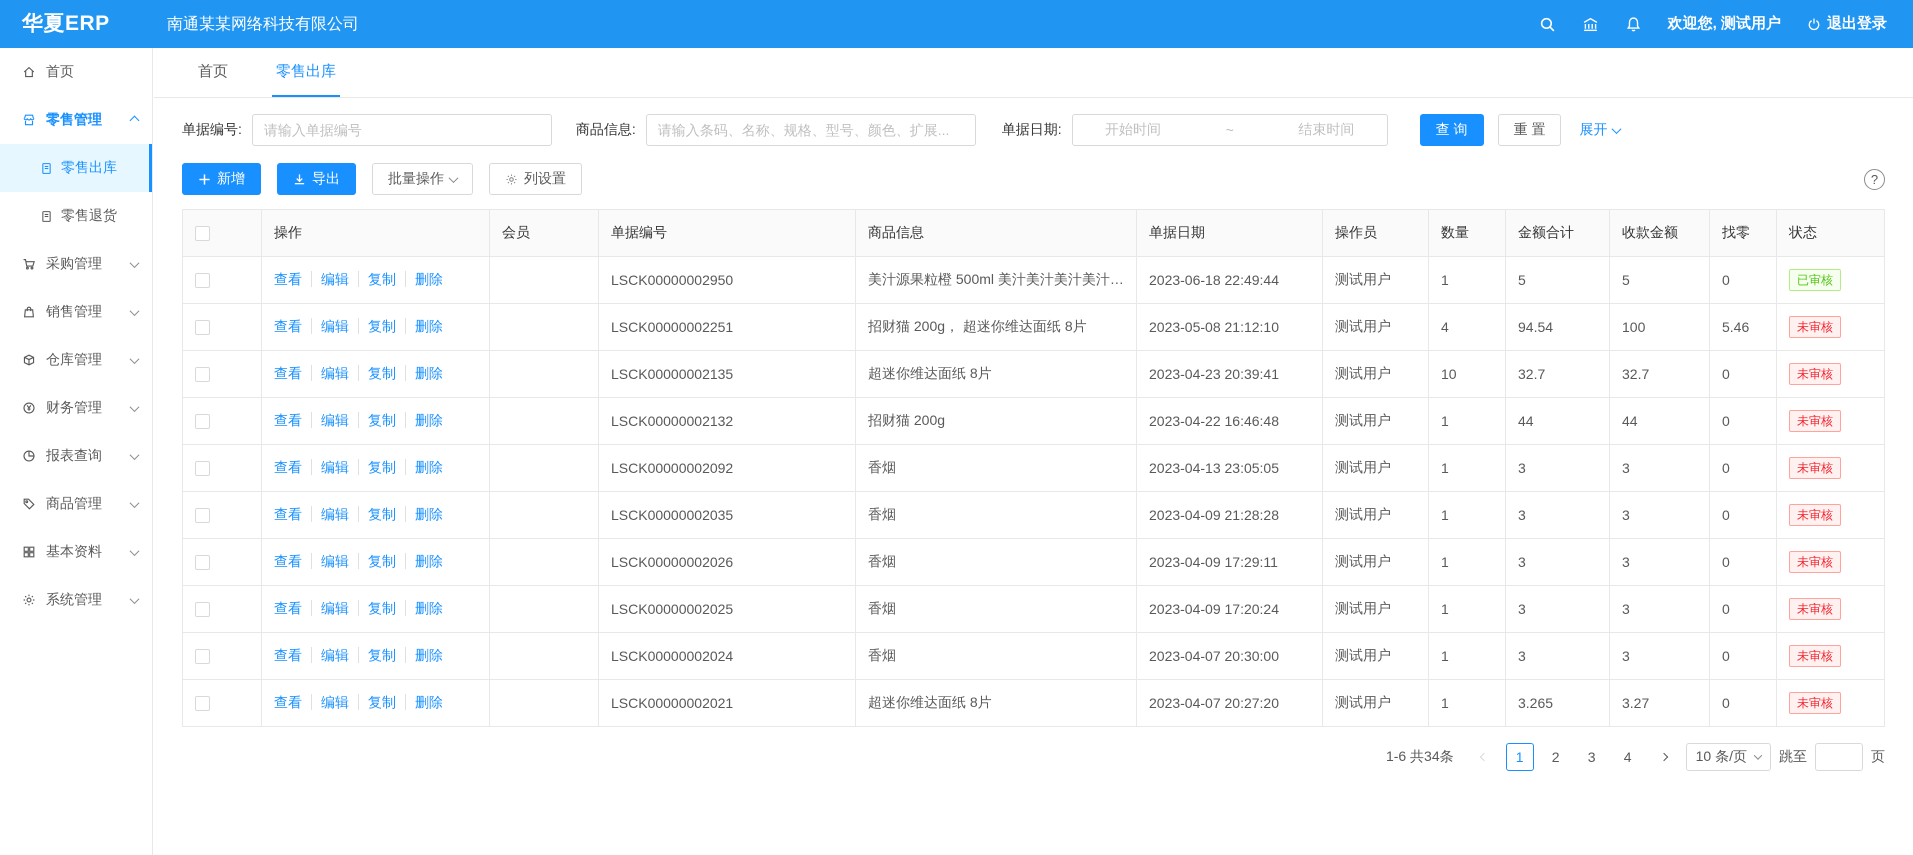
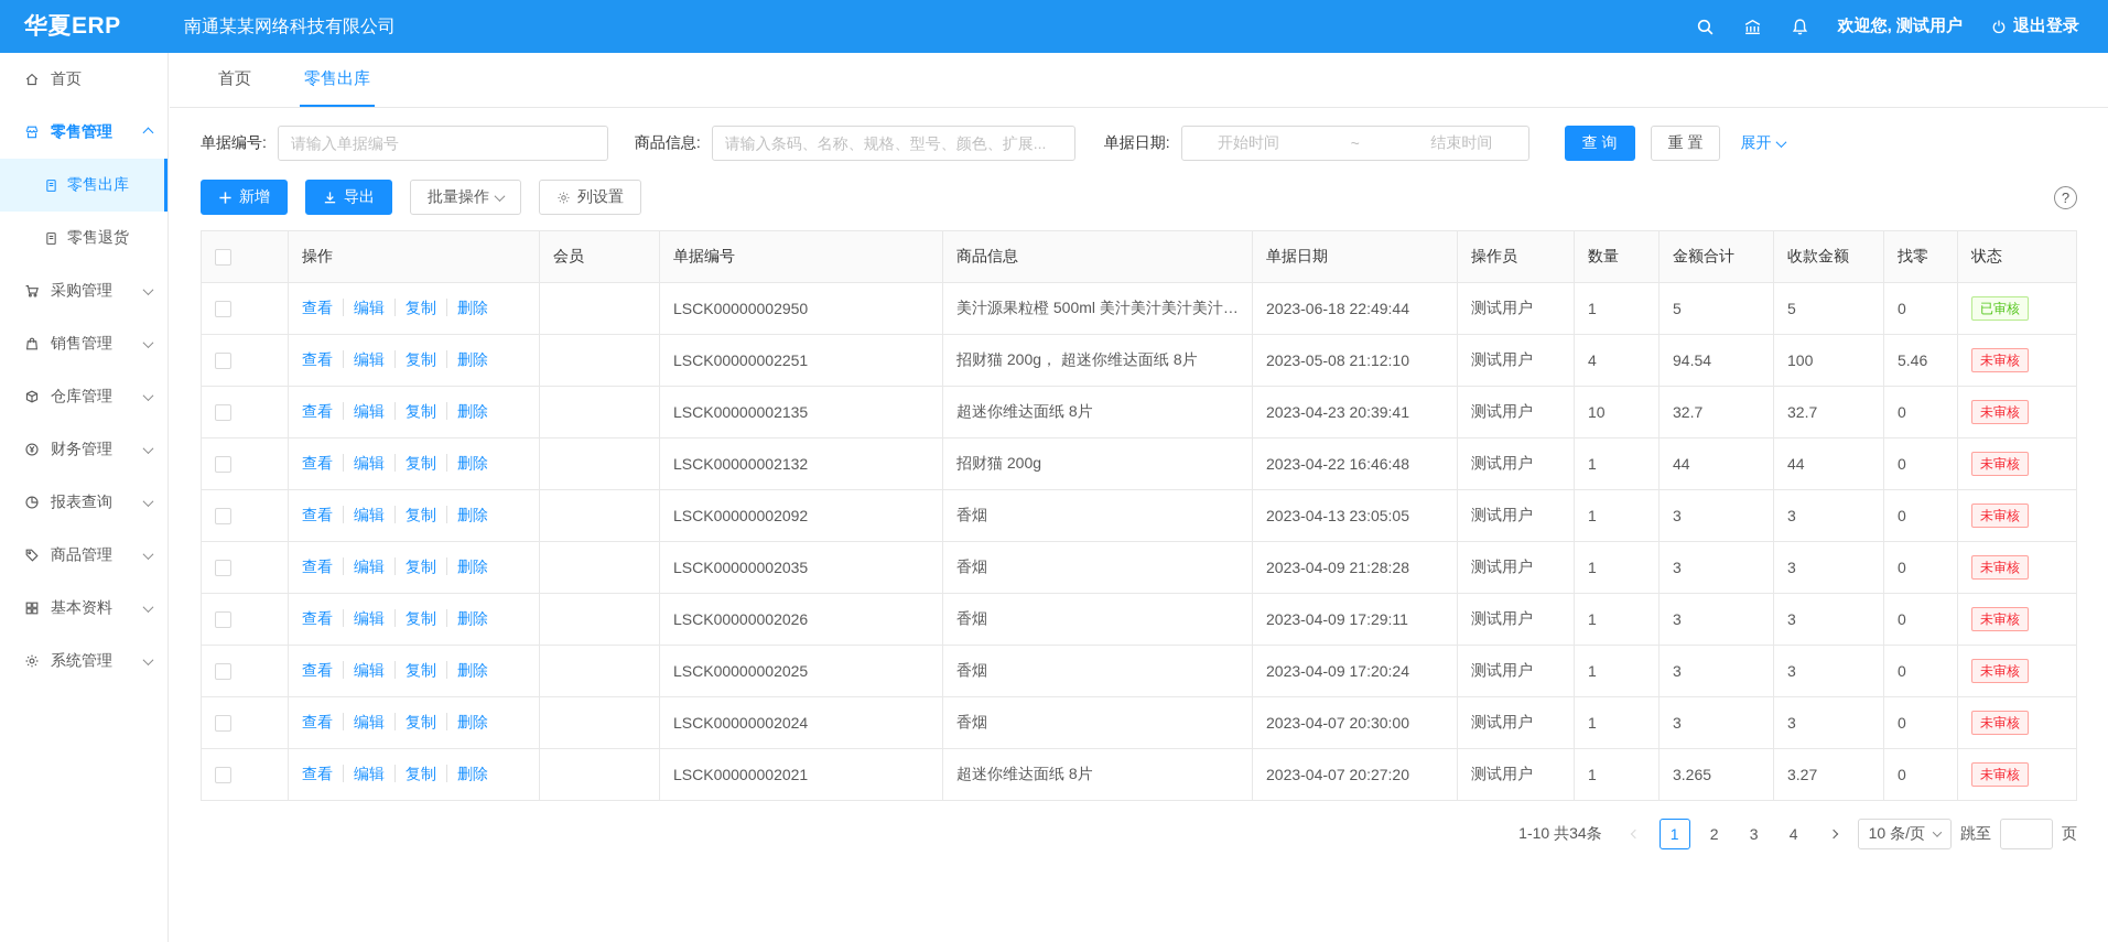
  华夏ERP
  南通某某网络科技有限公司
  欢迎您, 测试用户
  退出登录
  首页
  零售管理
  零售出库
  零售退货
  采购管理
  销售管理
  仓库管理
  财务管理
  报表查询
  商品管理
  基本资料
  系统管理
  首页
  零售出库
  单据编号:
  请输入单据编号
  商品信息:
  请输入条码、名称、规格、型号、颜色、扩展...
  单据日期:
  开始时间
  ~
  结束时间
  查 询
  重 置
  展开
  新增
  导出
  批量操作
  列设置
  ?
  	操作	会员	单据编号	商品信息	单据日期	操作员	数量	金额合计	收款金额	找零	状态
  	查看 编辑 复制 删除		LSCK00000002950	美汁源果粒橙 500ml 美汁美汁美汁美汁美...	2023-06-18 22:49:44	测试用户	1	5	5	0	已审核
  	查看 编辑 复制 删除		LSCK00000002251	招财猫 200g， 超迷你维达面纸 8片	2023-05-08 21:12:10	测试用户	4	94.54	100	5.46	未审核
  	查看 编辑 复制 删除		LSCK00000002135	超迷你维达面纸 8片	2023-04-23 20:39:41	测试用户	10	32.7	32.7	0	未审核
  	查看 编辑 复制 删除		LSCK00000002132	招财猫 200g	2023-04-22 16:46:48	测试用户	1	44	44	0	未审核
  	查看 编辑 复制 删除		LSCK00000002092	香烟	2023-04-13 23:05:05	测试用户	1	3	3	0	未审核
  	查看 编辑 复制 删除		LSCK00000002035	香烟	2023-04-09 21:28:28	测试用户	1	3	3	0	未审核
  	查看 编辑 复制 删除		LSCK00000002026	香烟	2023-04-09 17:29:11	测试用户	1	3	3	0	未审核
  	查看 编辑 复制 删除		LSCK00000002025	香烟	2023-04-09 17:20:24	测试用户	1	3	3	0	未审核
  	查看 编辑 复制 删除		LSCK00000002024	香烟	2023-04-07 20:30:00	测试用户	1	3	3	0	未审核
  	查看 编辑 复制 删除		LSCK00000002021	超迷你维达面纸 8片	2023-04-07 20:27:20	测试用户	1	3.265	3.27	0	未审核
- 1-6 共34条
+ 1-10 共34条
  1
  2
  3
  4
  10 条/页
  跳至
  页
